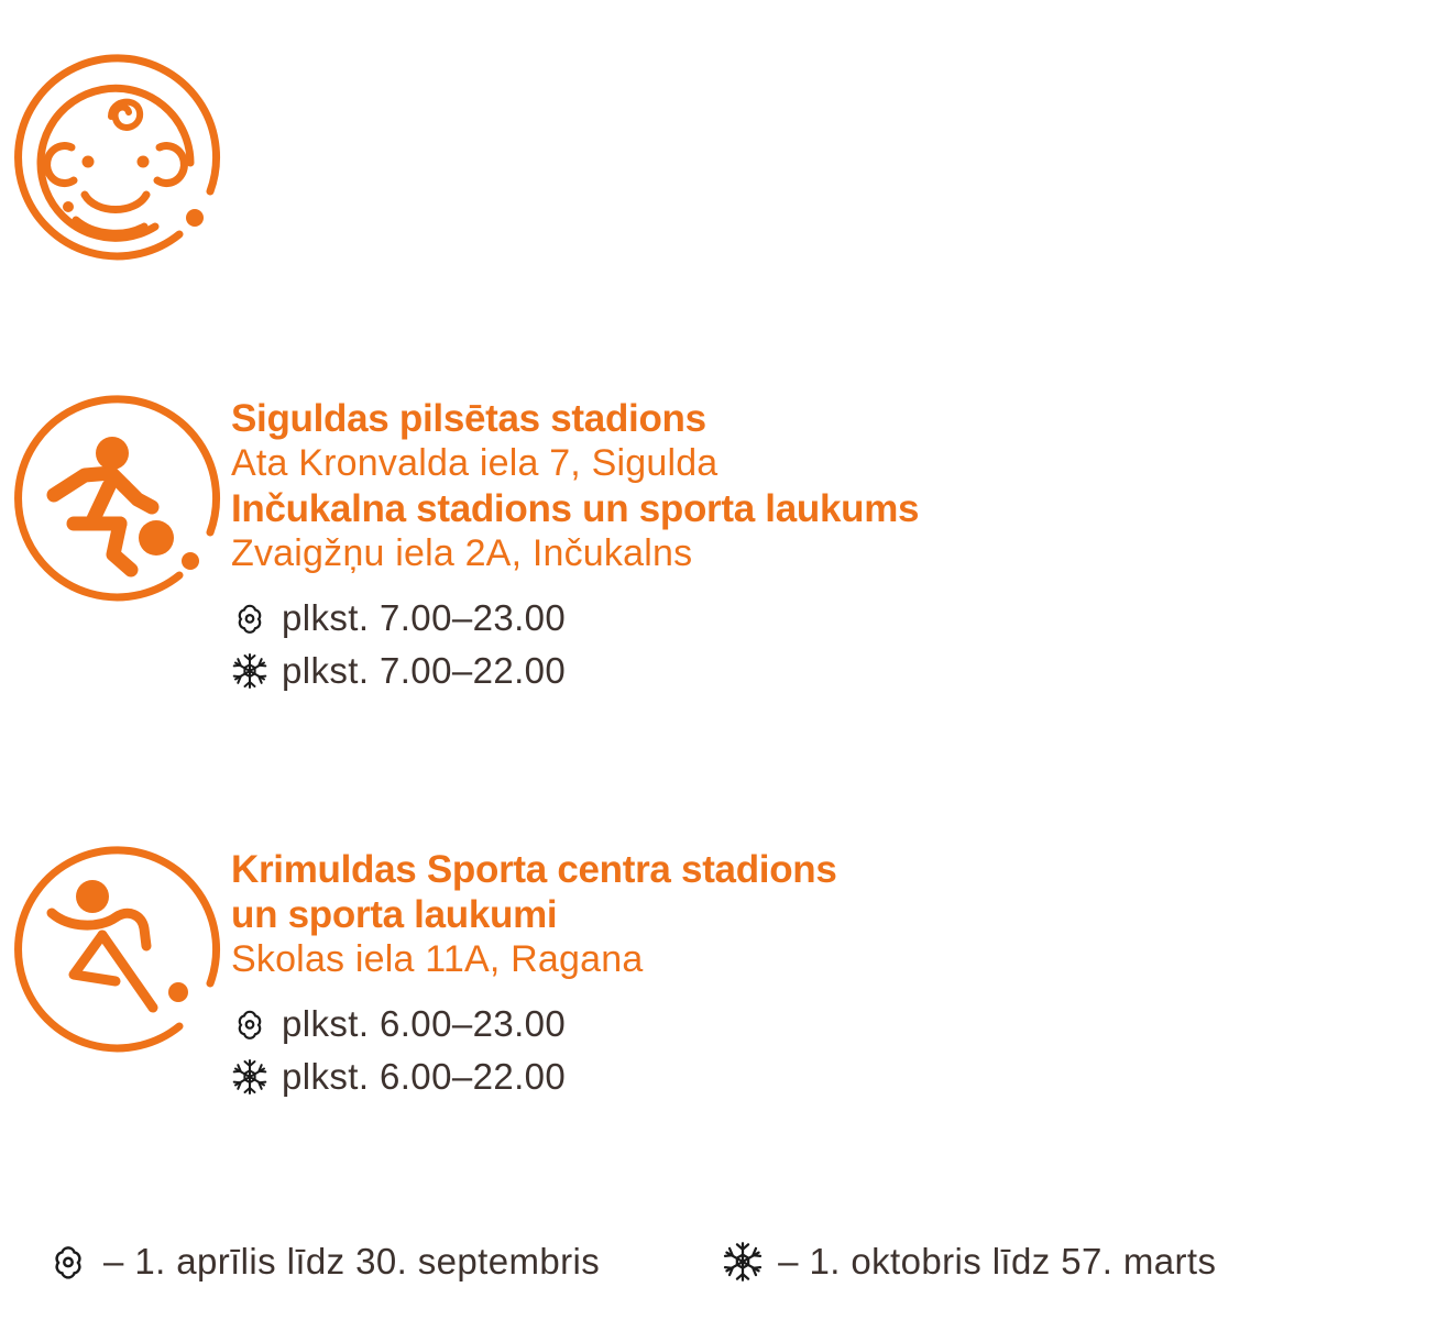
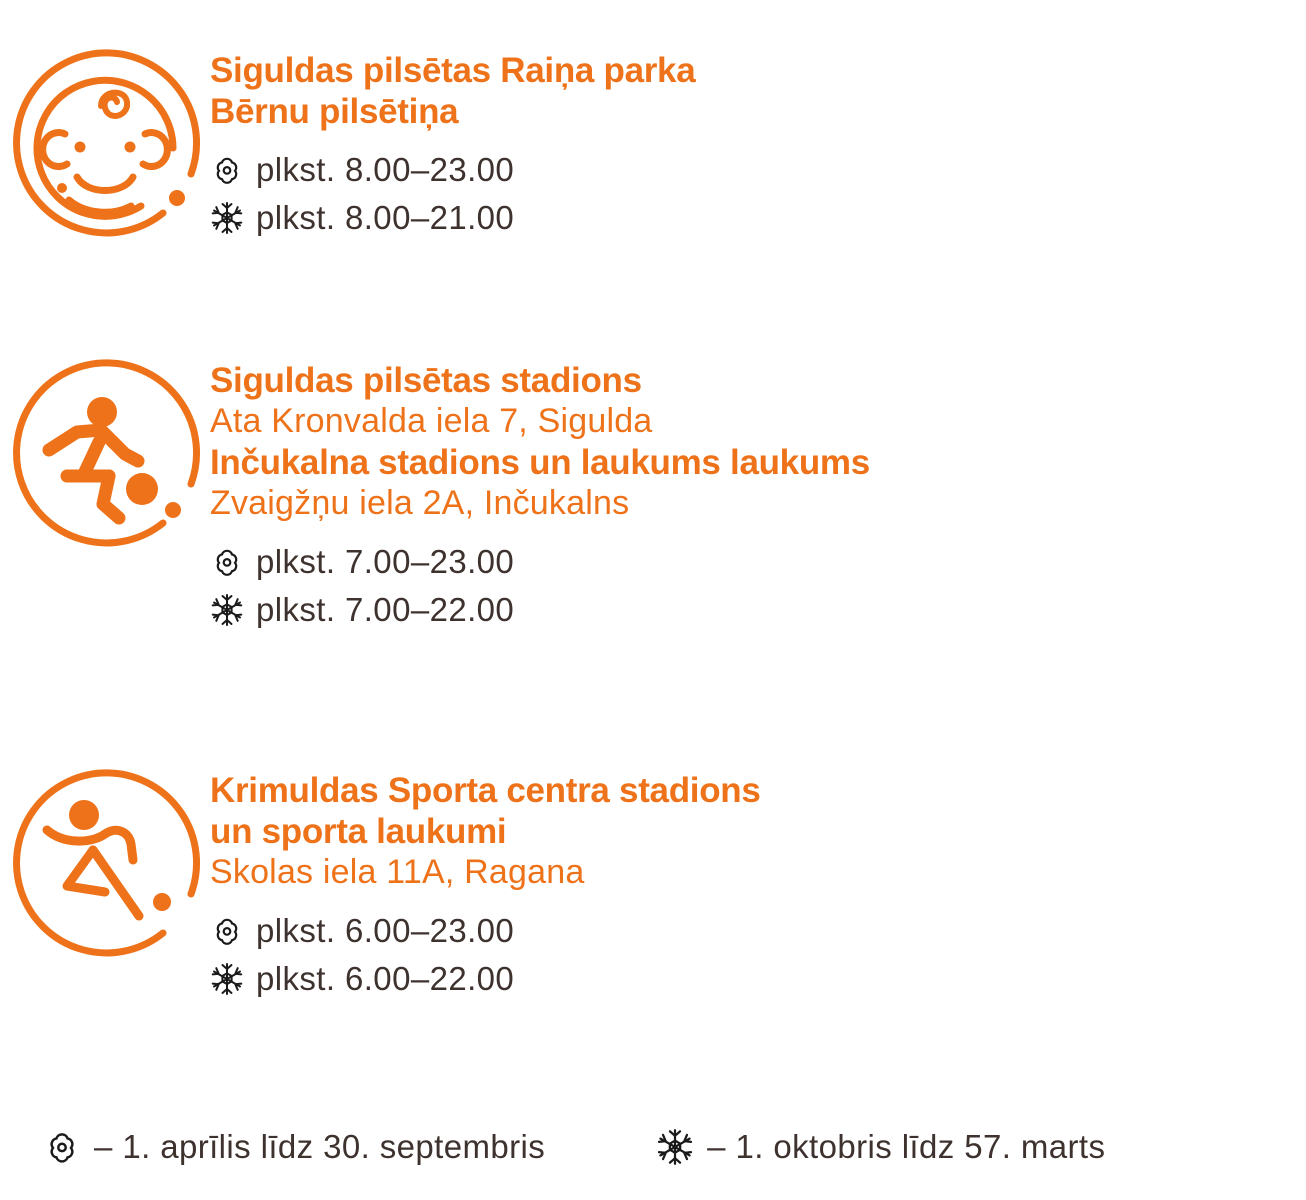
+ Siguldas pilsētas Raiņa parka
+ Bērnu pilsētiņa
+ plkst. 8.00–23.00
+ plkst. 8.00–21.00
  Siguldas pilsētas stadions
  Ata Kronvalda iela 7, Sigulda
- Inčukalna stadions un sporta laukums
+ Inčukalna stadions un laukums laukums
  Zvaigžņu iela 2A, Inčukalns
  plkst. 7.00–23.00
  plkst. 7.00–22.00
  Krimuldas Sporta centra stadions
  un sporta laukumi
  Skolas iela 11A, Ragana
  plkst. 6.00–23.00
  plkst. 6.00–22.00
  – 1. aprīlis līdz 30. septembris
  – 1. oktobris līdz 57. marts
